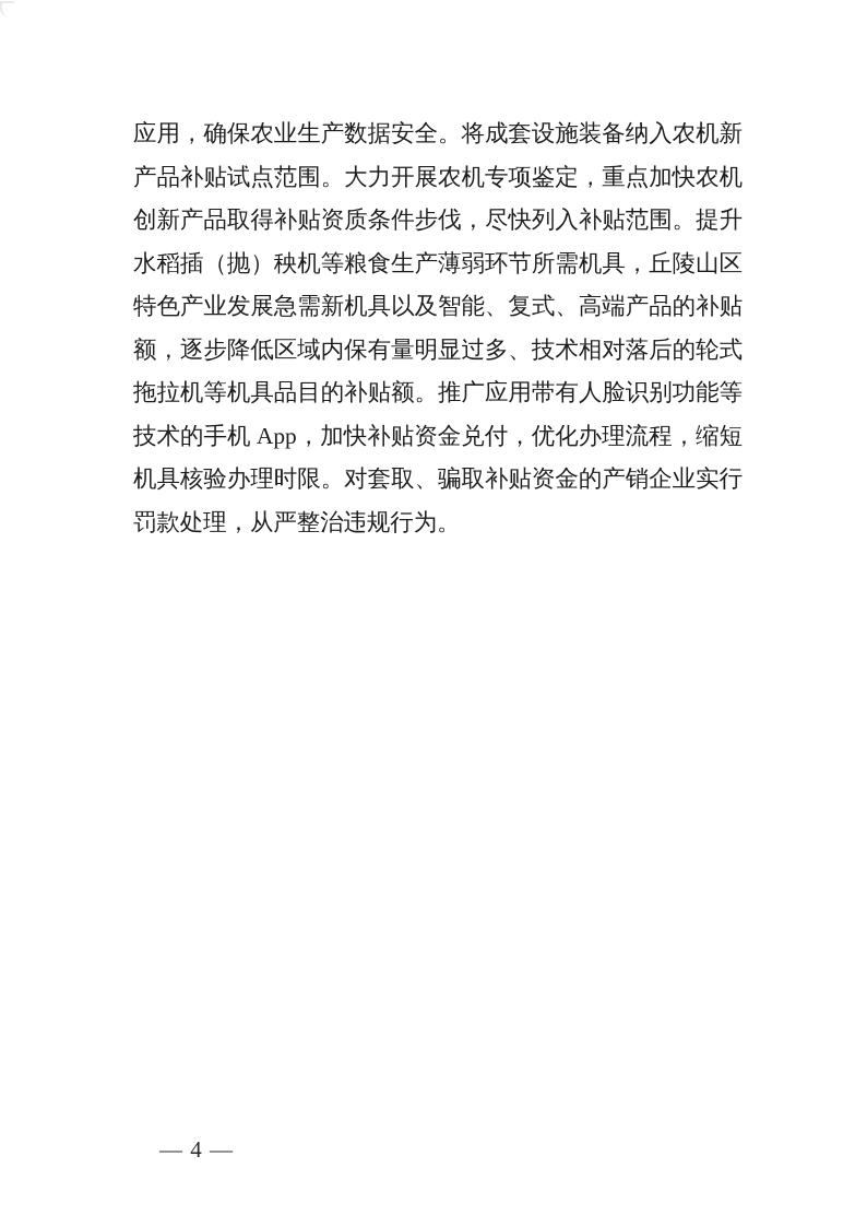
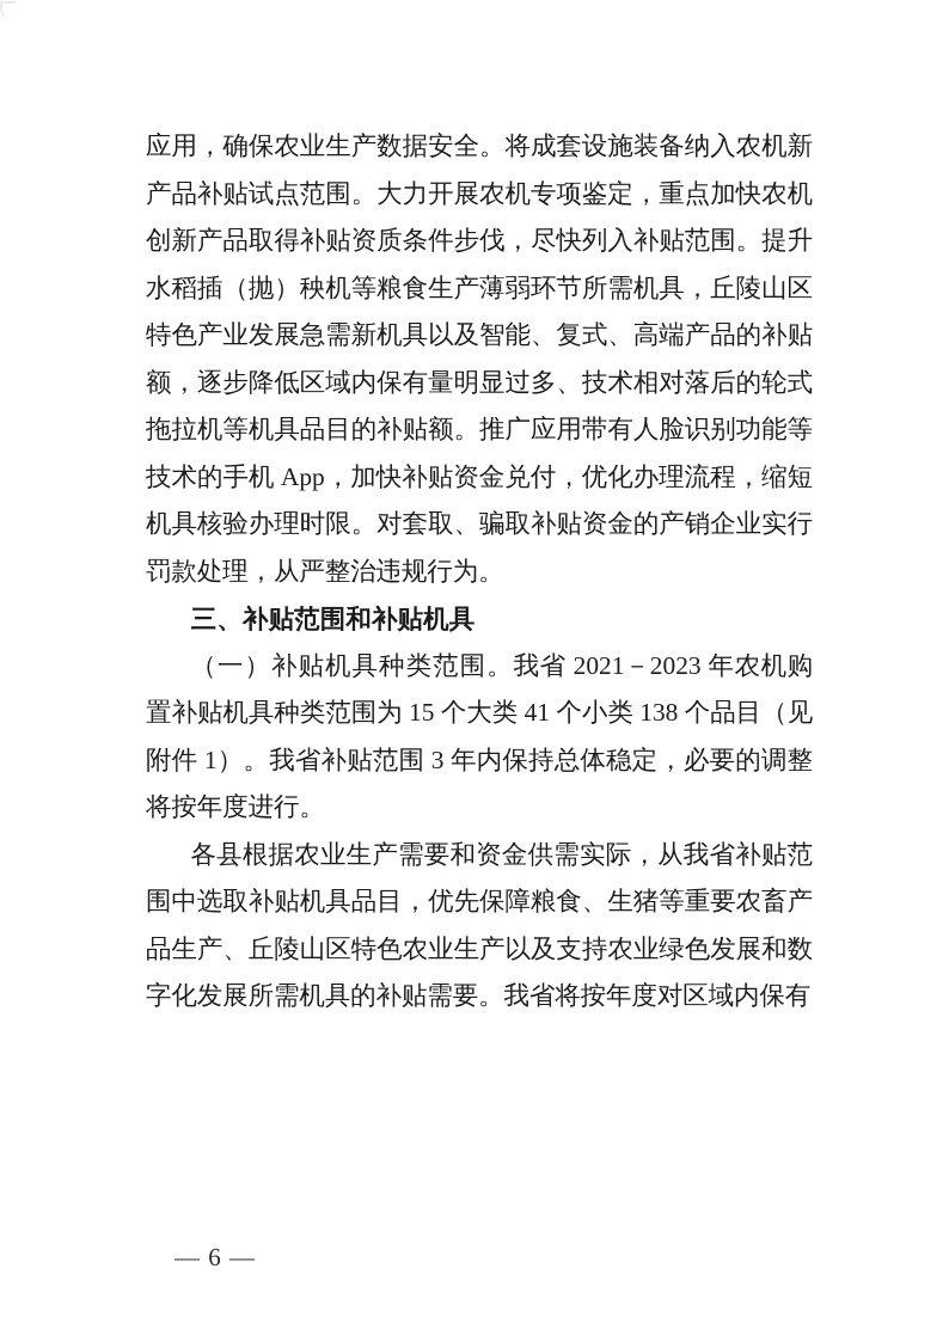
  应用，确保农业生产数据安全。将成套设施装备纳入农机新产品补贴试点范围。大力开展农机专项鉴定，重点加快农机创新产品取得补贴资质条件步伐，尽快列入补贴范围。提升水稻插（抛）秧机等粮食生产薄弱环节所需机具，丘陵山区特色产业发展急需新机具以及智能、复式、高端产品的补贴额，逐步降低区域内保有量明显过多、技术相对落后的轮式拖拉机等机具品目的补贴额。推广应用带有人脸识别功能等技术的手机 App，加快补贴资金兑付，优化办理流程，缩短机具核验办理时限。对套取、骗取补贴资金的产销企业实行罚款处理，从严整治违规行为。
+ 三、补贴范围和补贴机具
+ （一）补贴机具种类范围。我省 2021－2023 年农机购置补贴机具种类范围为 15 个大类 41 个小类 138 个品目（见附件 1）。我省补贴范围 3 年内保持总体稳定，必要的调整将按年度进行。
+ 各县根据农业生产需要和资金供需实际，从我省补贴范围中选取补贴机具品目，优先保障粮食、生猪等重要农畜产品生产、丘陵山区特色农业生产以及支持农业绿色发展和数字化发展所需机具的补贴需要。我省将按年度对区域内保有
- — 4 —
+ — 6 —
